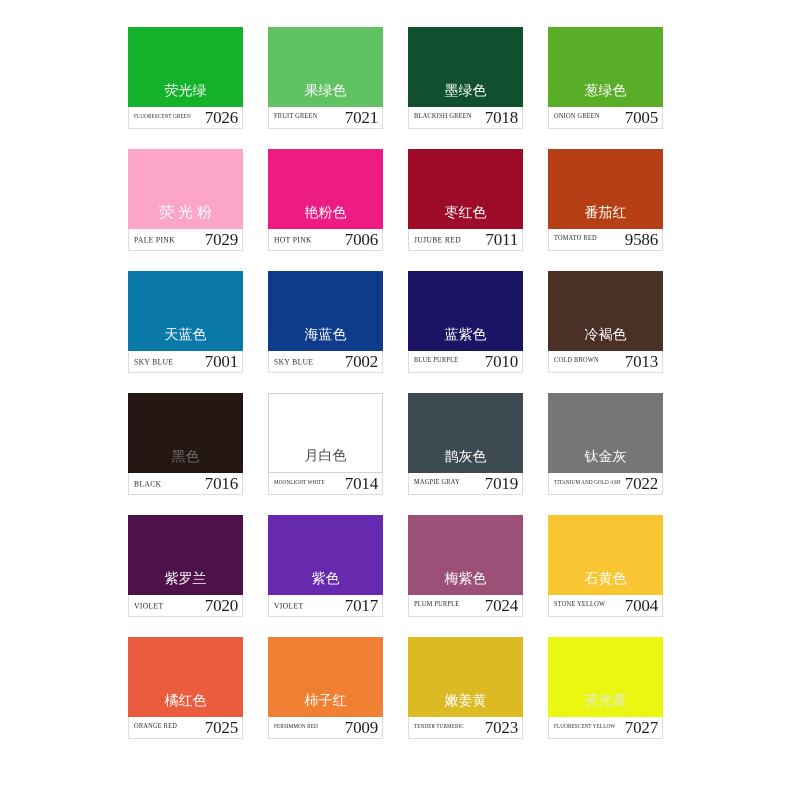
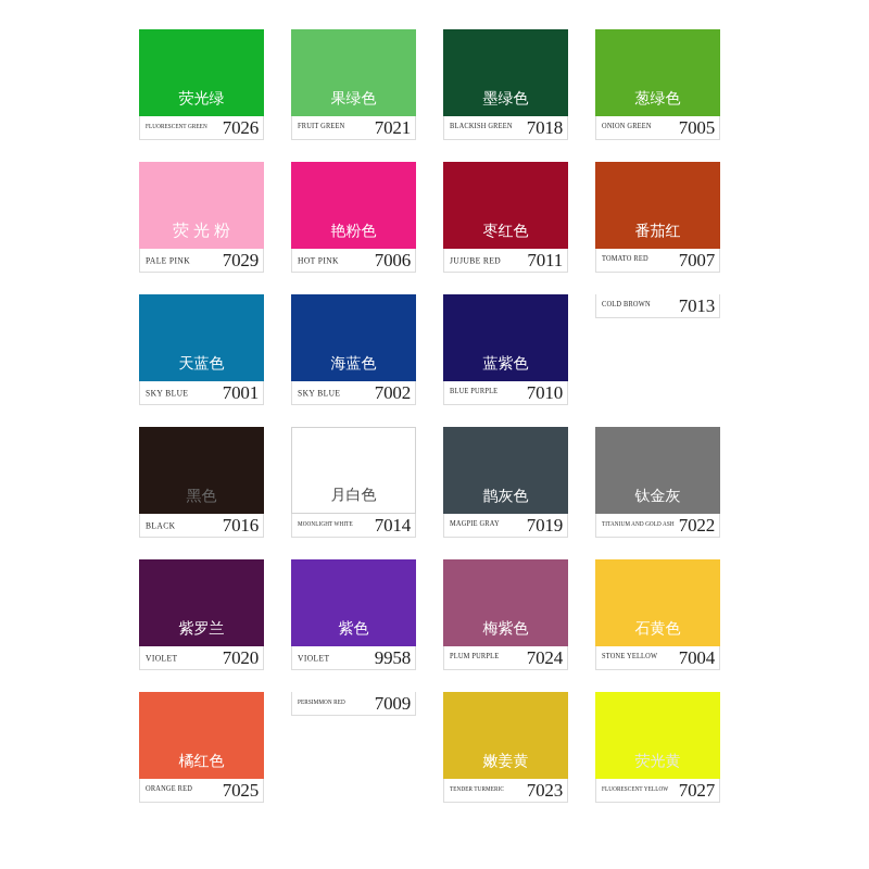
  荧光绿
  7026
  果绿色
  FRUIT GREEN
  7021
  墨绿色
  BLACKISH GREEN
  7018
  葱绿色
  ONION GREEN
  7005
  荧光粉
  PALE PINK
  7029
  艳粉色
  HOT PINK
  7006
  枣红色
  JUJUBE RED
  7011
  番茄红
  TOMATO RED
- 9586
+ 7007
  天蓝色
  SKY BLUE
  7001
  海蓝色
  SKY BLUE
  7002
  蓝紫色
  BLUE PURPLE
  7010
- 冷褐色
  COLD BROWN
  7013
  黑色
  BLACK
  7016
  月白色
  7014
  鹊灰色
  MAGPIE GRAY
  7019
  钛金灰
  7022
  紫罗兰
  VIOLET
  7020
  紫色
  VIOLET
- 7017
+ 9958
  梅紫色
  PLUM PURPLE
  7024
  石黄色
  STONE YELLOW
  7004
  橘红色
  ORANGE RED
  7025
- 柿子红
  7009
  嫩姜黄
  7023
  荧光黄
  7027
